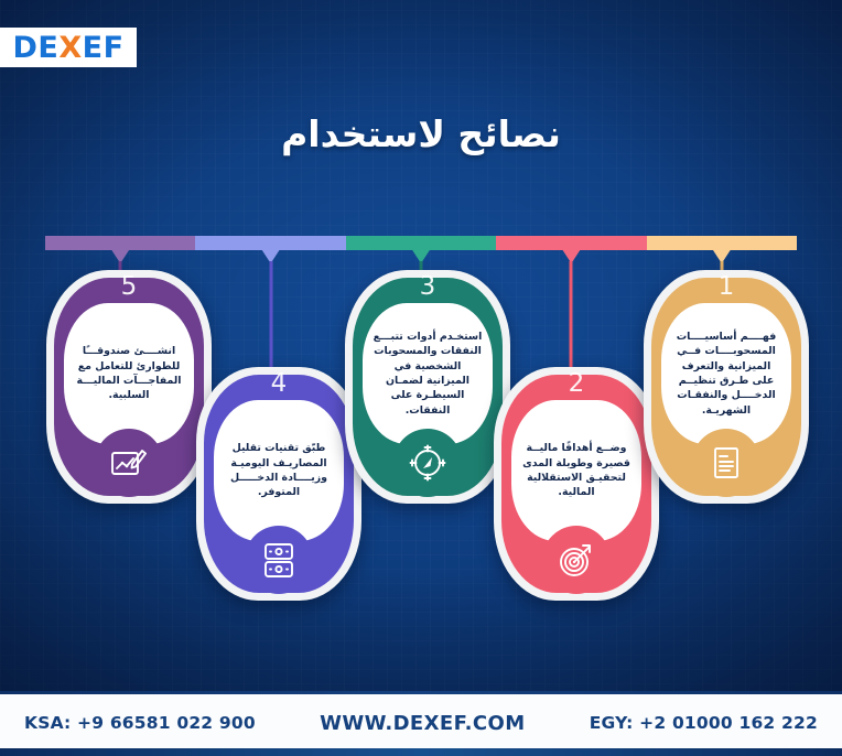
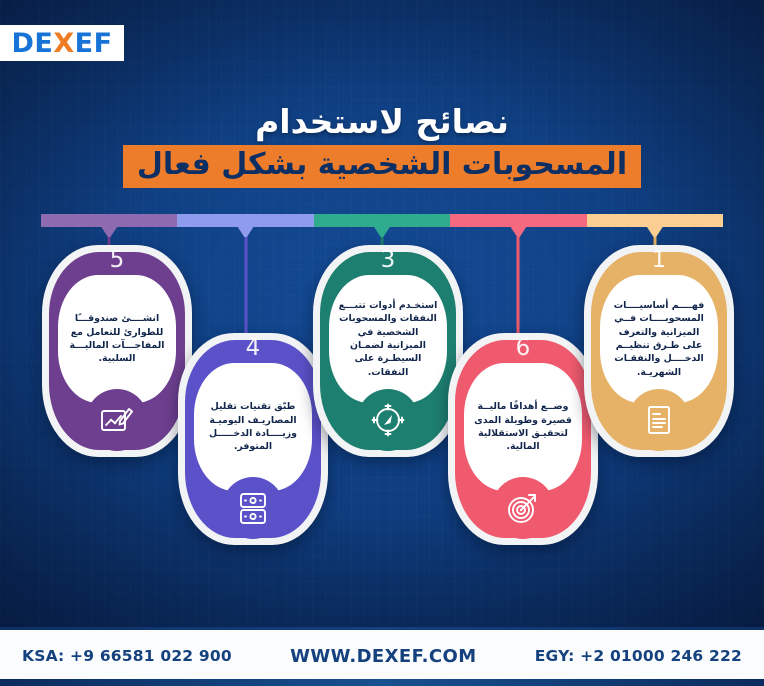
  DEXEF
  نصائح لاستخدام
+ المسحوبات الشخصية بشكل فعال
  5
  انشــــئ صندوقـــًا للطوارئ للتعامل مع المفاجـــآت الماليـــة السلبية.
  4
  طبّق تقنيات تقليل المصاريـف اليوميـة وزيــــادة الدخـــــل المتوفر.
  3
  استخـدم أدوات تتبـــع النفقات والمسحوبات الشخصية في الميزانية لضمـان السيطـرة على النفقات.
- 2
+ 6
  وضــع أهدافًا ماليــة قصيرة وطويلة المدى لتحقيـق الاستقلالية المالية.
  1
  فهــــم أساسيــــات المسحوبــــات فــي الميزانية والتعرف على طـرق تنظيــم الدخــــل والنفقـات الشهريـة.
  KSA: +9 66581 022 900
  WWW.DEXEF.COM
- EGY: +2 01000 162 222
+ EGY: +2 01000 246 222
